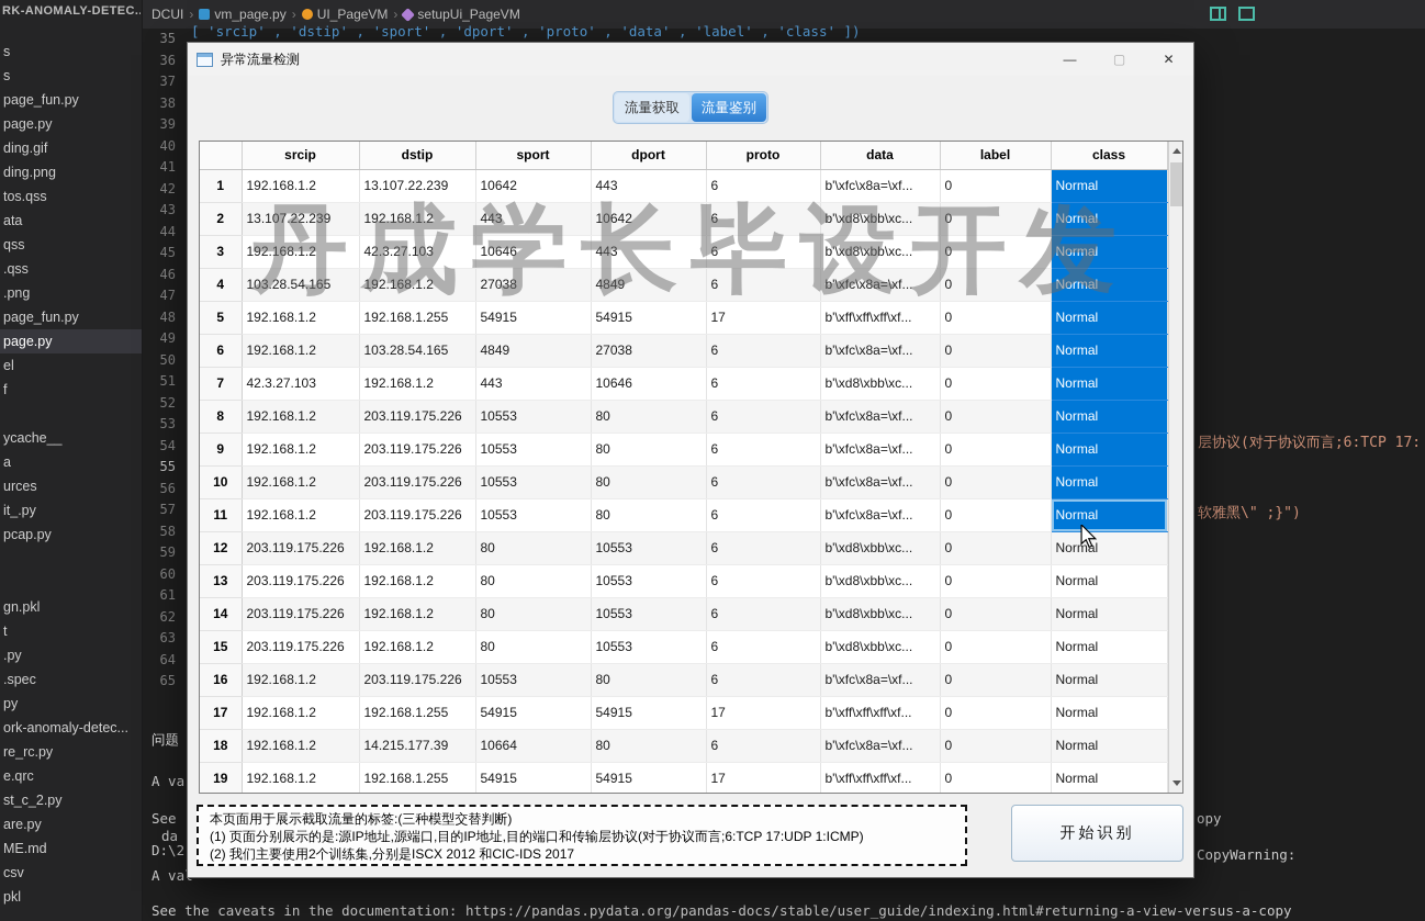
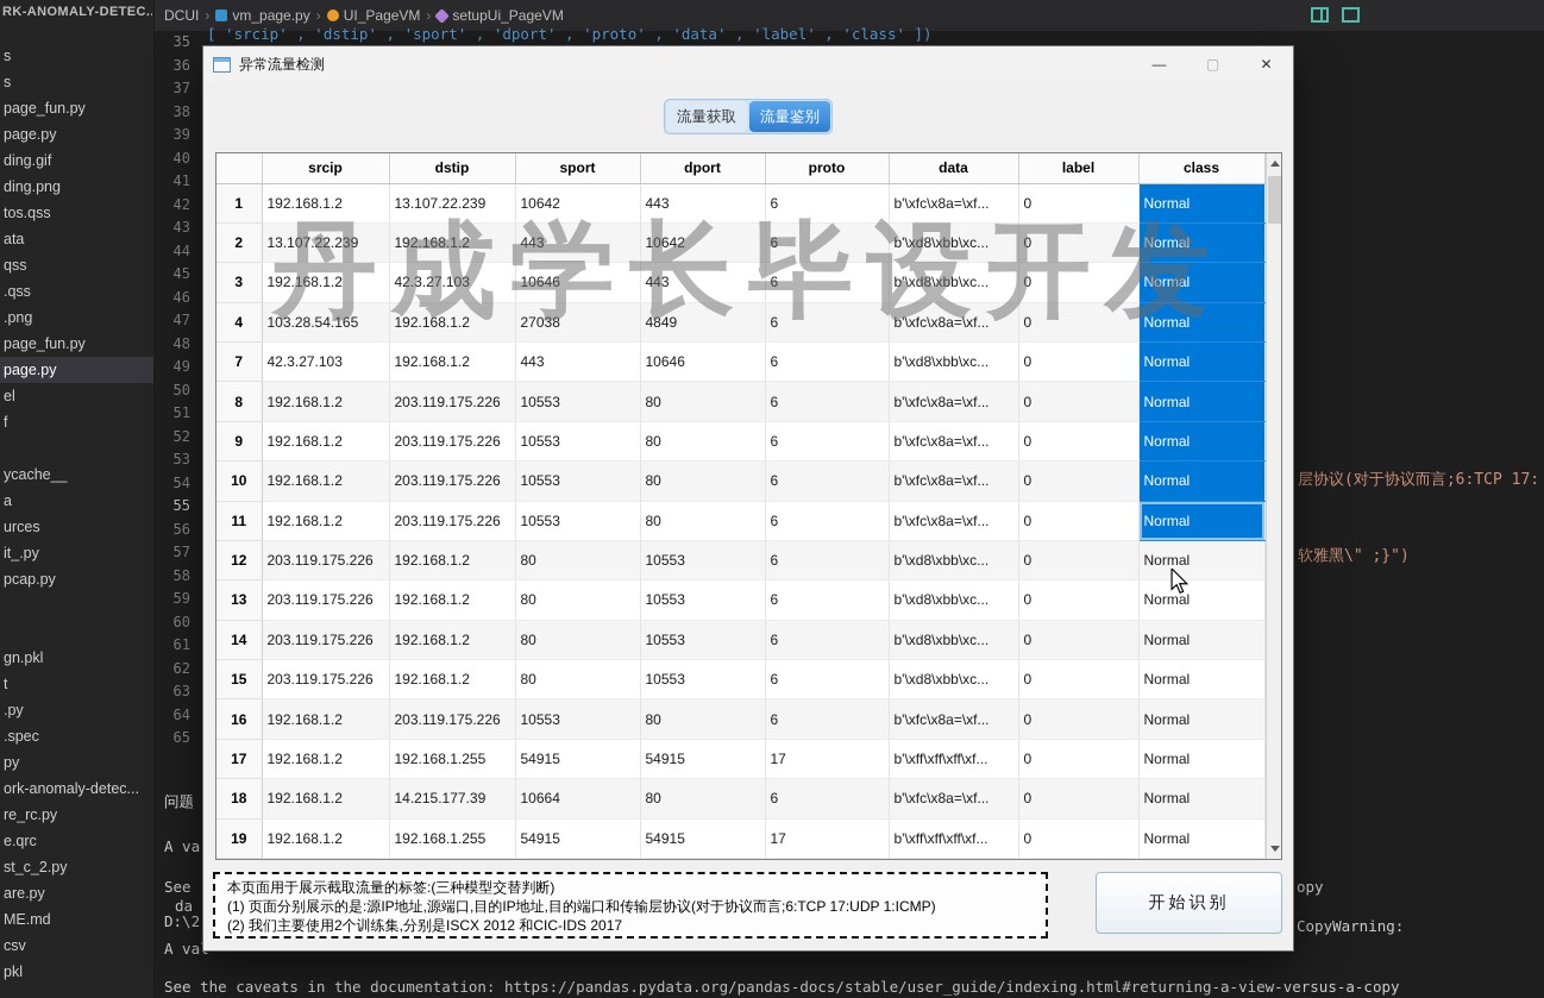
  RK-ANOMALY-DETEC.
  s
  s
  page_fun.py
  page.py
  ding.gif
  ding.png
  tos.qss
  ata
  qss
  .qss
  .png
  page_fun.py
  page.py
  el
  f
  ycache__
  a
  urces
  it_.py
  pcap.py
  gn.pkl
  t
  .py
  .spec
  py
  ork-anomaly-detec...
  re_rc.py
  e.qrc
  st_c_2.py
  are.py
  ME.md
  csv
  pkl
  DCUI
  ›
  vm_page.py
  ›
  UI_PageVM
  ›
  setupUi_PageVM
  35
  36
  37
  38
  39
  40
  41
  42
  43
  44
  45
  46
  47
  48
  49
  50
  51
  52
  53
  54
  55
  56
  57
  58
  59
  60
  61
  62
  63
  64
  65
  [ 'srcip' , 'dstip' , 'sport' , 'dport' , 'proto' , 'data' , 'label' , 'class' ])
  层协议(对于协议而言;6:TCP 17:
  软雅黑\" ;}")
  问题
  A va
  See
  da
  D:\2
  A va
  opy
  CopyWarning:
  See the caveats in the documentation: https://pandas.pydata.org/pandas-docs/stable/user_guide/indexing.html#returning-a-view-versus-a-copy
  异常流量检测
  —
  ▢
  ✕
  流量获取
  流量鉴别
  	srcip	dstip	sport	dport	proto	data	label	class
  1	192.168.1.2	13.107.22.239	10642	443	6	b'\xfc\x8a=\xf...	0	Normal
  2	13.107.22.239	192.168.1.2	443	10642	6	b'\xd8\xbb\xc...	0	Normal
  3	192.168.1.2	42.3.27.103	10646	443	6	b'\xd8\xbb\xc...	0	Normal
  4	103.28.54.165	192.168.1.2	27038	4849	6	b'\xfc\x8a=\xf...	0	Normal
- 5	192.168.1.2	192.168.1.255	54915	54915	17	b'\xff\xff\xff\xf...	0	Normal
- 6	192.168.1.2	103.28.54.165	4849	27038	6	b'\xfc\x8a=\xf...	0	Normal
  7	42.3.27.103	192.168.1.2	443	10646	6	b'\xd8\xbb\xc...	0	Normal
  8	192.168.1.2	203.119.175.226	10553	80	6	b'\xfc\x8a=\xf...	0	Normal
  9	192.168.1.2	203.119.175.226	10553	80	6	b'\xfc\x8a=\xf...	0	Normal
  10	192.168.1.2	203.119.175.226	10553	80	6	b'\xfc\x8a=\xf...	0	Normal
  11	192.168.1.2	203.119.175.226	10553	80	6	b'\xfc\x8a=\xf...	0	Normal
  12	203.119.175.226	192.168.1.2	80	10553	6	b'\xd8\xbb\xc...	0	Normal
  13	203.119.175.226	192.168.1.2	80	10553	6	b'\xd8\xbb\xc...	0	Normal
  14	203.119.175.226	192.168.1.2	80	10553	6	b'\xd8\xbb\xc...	0	Normal
  15	203.119.175.226	192.168.1.2	80	10553	6	b'\xd8\xbb\xc...	0	Normal
  16	192.168.1.2	203.119.175.226	10553	80	6	b'\xfc\x8a=\xf...	0	Normal
  17	192.168.1.2	192.168.1.255	54915	54915	17	b'\xff\xff\xff\xf...	0	Normal
  18	192.168.1.2	14.215.177.39	10664	80	6	b'\xfc\x8a=\xf...	0	Normal
  19	192.168.1.2	192.168.1.255	54915	54915	17	b'\xff\xff\xff\xf...	0	Normal
  本页面用于展示截取流量的标签:(三种模型交替判断)
  (1) 页面分别展示的是:源IP地址,源端口,目的IP地址,目的端口和传输层协议(对于协议而言;6:TCP 17:UDP 1:ICMP)
  (2) 我们主要使用2个训练集,分别是ISCX 2012 和CIC-IDS 2017
  开始识别
  丹成学长毕设开发
